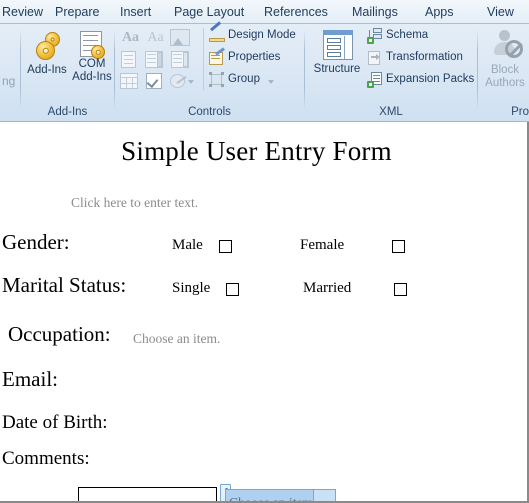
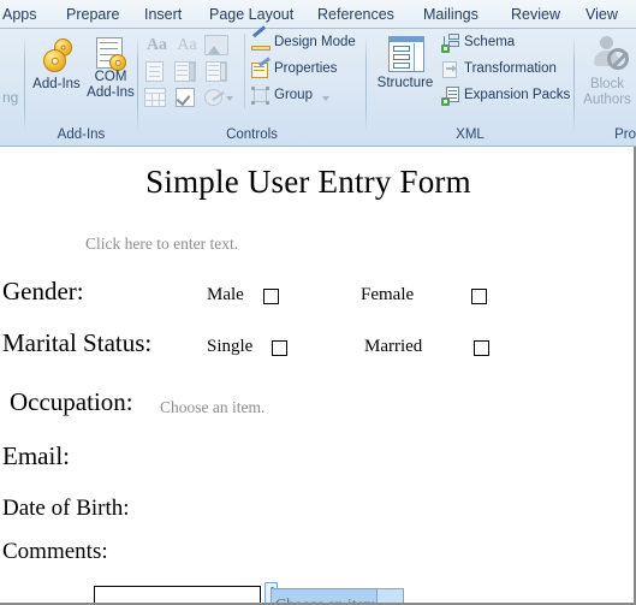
- Review
+ Apps
  Prepare
  Insert
  Page Layout
  References
  Mailings
- Apps
+ Review
  View
  ng
  Add-Ins
  COM
  Add-Ins
  Add-Ins
  Aa
  Aa
  Design Mode
  Properties
  Group
  Controls
  Structure
  Schema
  Transformation
  Expansion Packs
  XML
  Block
  Authors
  Pro
  Simple User Entry Form
  Click here to enter text.
  Gender:
  Male
  Female
  Marital Status:
  Single
  Married
  Occupation:
  Choose an item.
  Email:
  Date of Birth:
  Comments:
